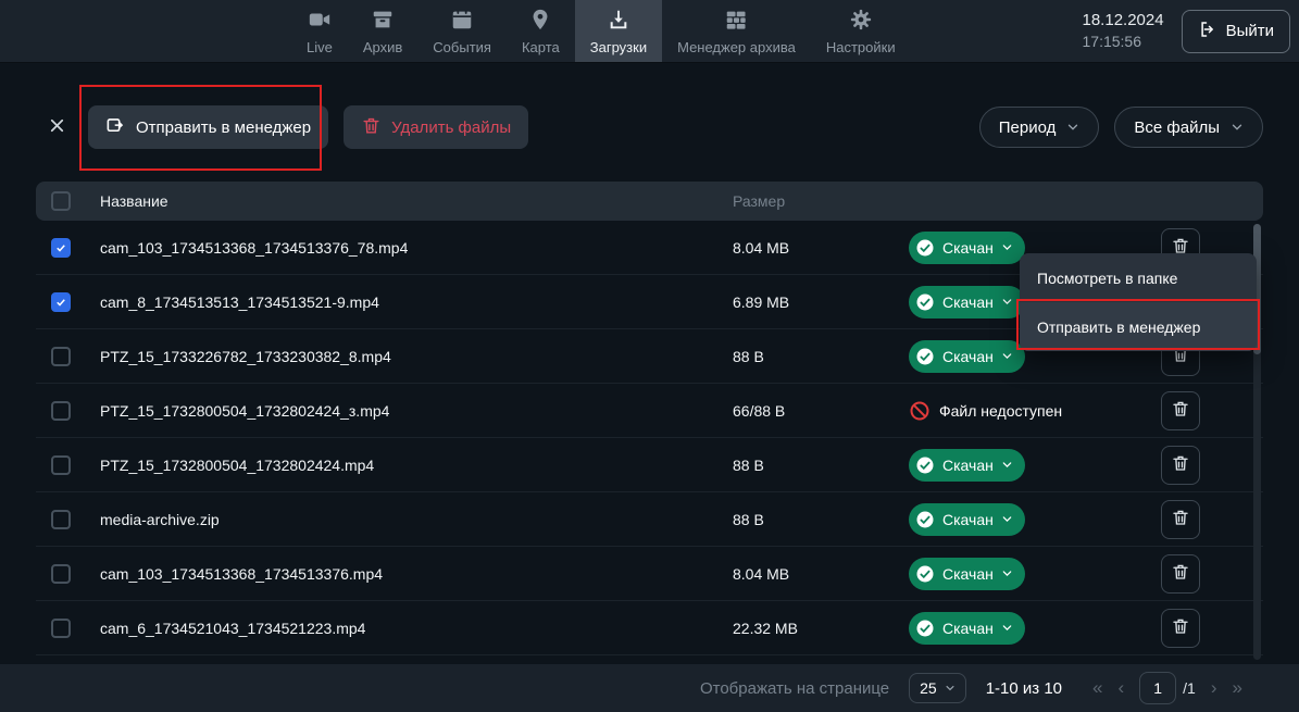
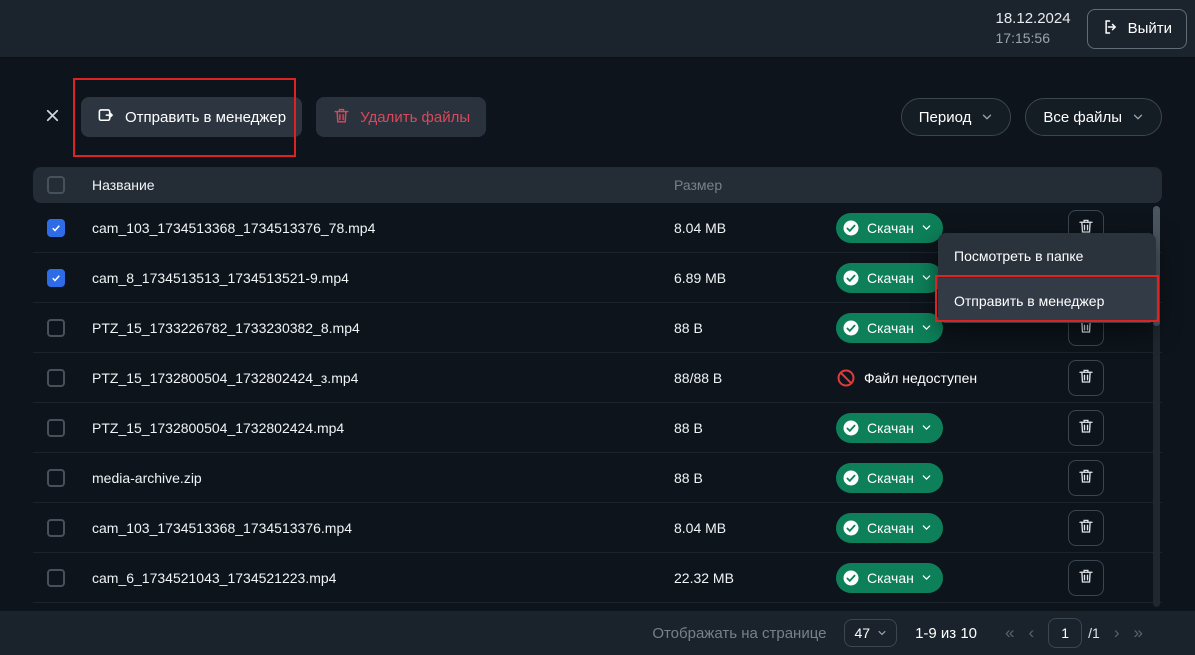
- Live
- Архив
- События
- Карта
- Загрузки
- Менеджер архива
- Настройки
  18.12.2024
  17:15:56
  Выйти
  Отправить в менеджер
  Удалить файлы
  Период
  Все файлы
  Название
  Размер
  cam_103_1734513368_1734513376_78.mp4
  8.04 MB
  Скачан
  cam_8_1734513513_1734513521-9.mp4
  6.89 MB
  Скачан
  PTZ_15_1733226782_1733230382_8.mp4
  88 B
  Скачан
  PTZ_15_1732800504_1732802424_з.mp4
- 66/88 B
+ 88/88 B
  Файл недоступен
  PTZ_15_1732800504_1732802424.mp4
  88 B
  Скачан
  media-archive.zip
  88 B
  Скачан
  cam_103_1734513368_1734513376.mp4
  8.04 MB
  Скачан
  cam_6_1734521043_1734521223.mp4
  22.32 MB
  Скачан
  Отображать на странице
- 25
+ 47
- 1-10 из 10
+ 1-9 из 10
  «
  ‹
  1
  /1
  ›
  »
  Посмотреть в папке
  Отправить в менеджер
